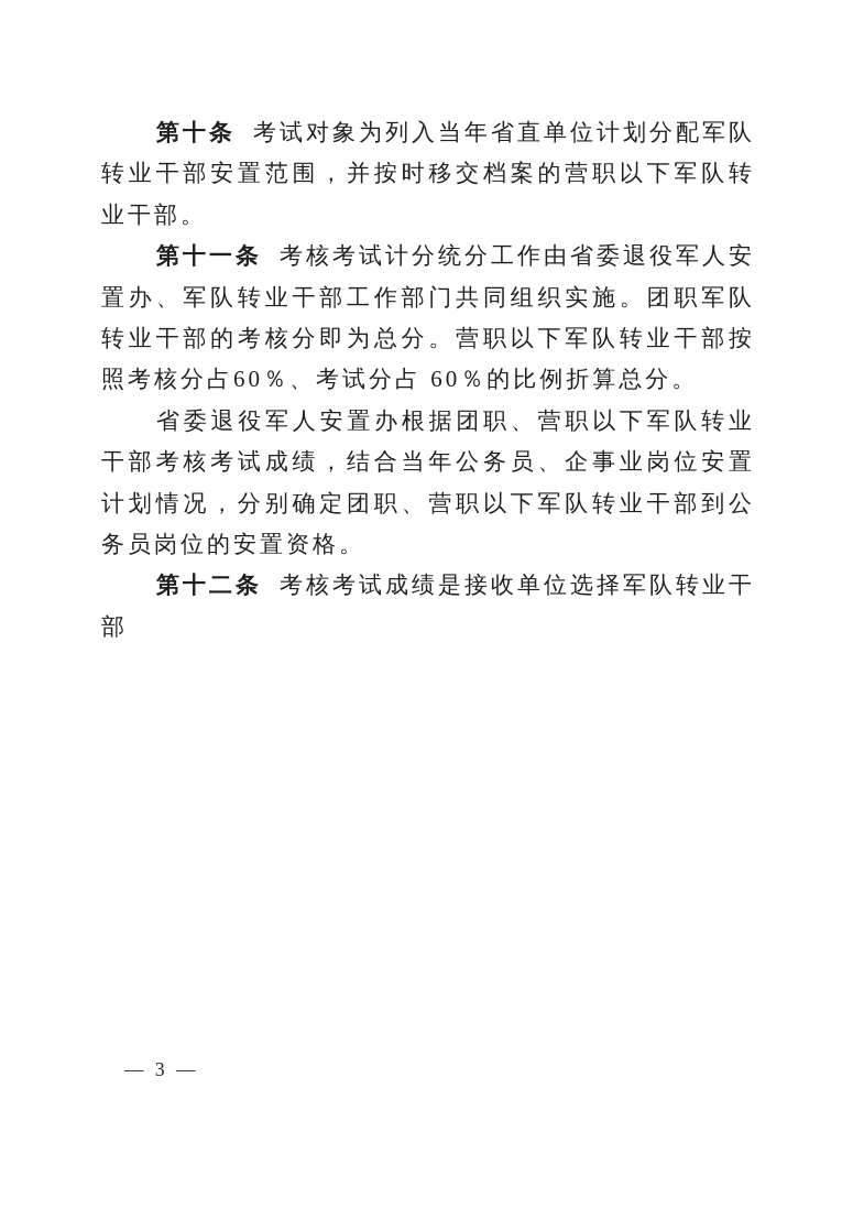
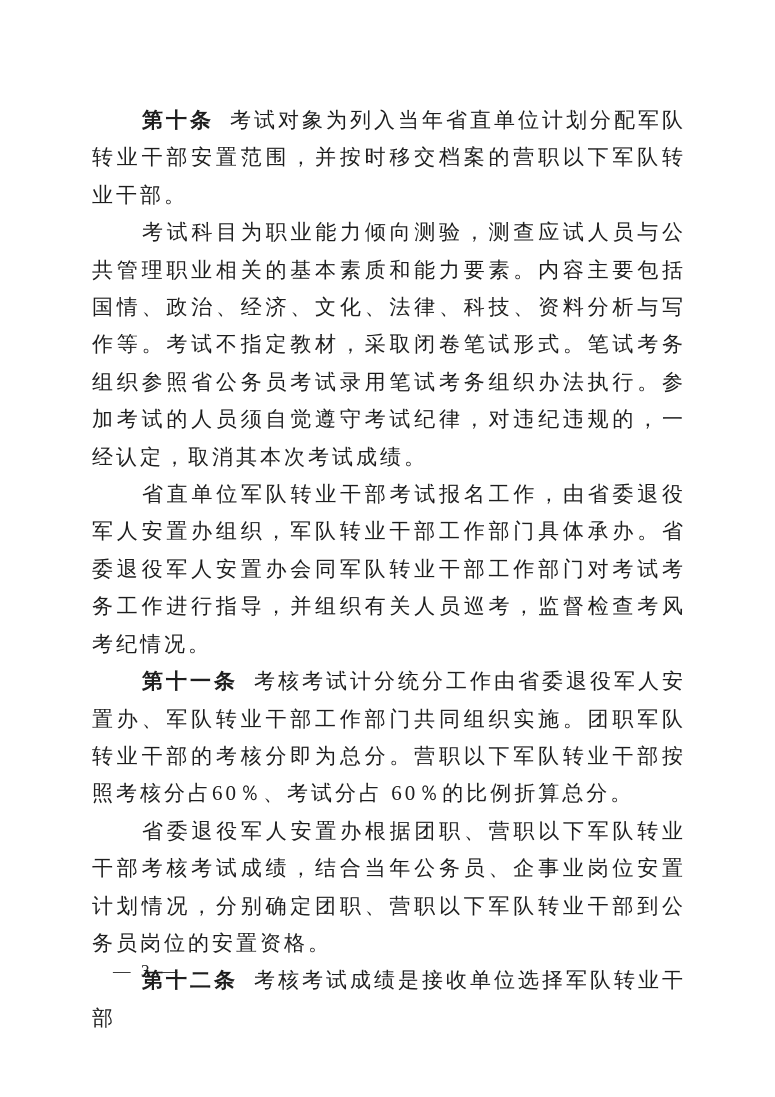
  第十条 考试对象为列入当年省直单位计划分配军队转业干部安置范围，并按时移交档案的营职以下军队转业干部。
+ 考试科目为职业能力倾向测验，测查应试人员与公共管理职业相关的基本素质和能力要素。内容主要包括国情、政治、经济、文化、法律、科技、资料分析与写作等。考试不指定教材，采取闭卷笔试形式。笔试考务组织参照省公务员考试录用笔试考务组织办法执行。参加考试的人员须自觉遵守考试纪律，对违纪违规的，一经认定，取消其本次考试成绩。
+ 省直单位军队转业干部考试报名工作，由省委退役军人安置办组织，军队转业干部工作部门具体承办。省委退役军人安置办会同军队转业干部工作部门对考试考务工作进行指导，并组织有关人员巡考，监督检查考风考纪情况。
  第十一条 考核考试计分统分工作由省委退役军人安置办、军队转业干部工作部门共同组织实施。团职军队转业干部的考核分即为总分。营职以下军队转业干部按照考核分占60％、考试分占 60％的比例折算总分。
  省委退役军人安置办根据团职、营职以下军队转业干部考核考试成绩，结合当年公务员、企事业岗位安置计划情况，分别确定团职、营职以下军队转业干部到公务员岗位的安置资格。
  第十二条 考核考试成绩是接收单位选择军队转业干部
  — 3 —
